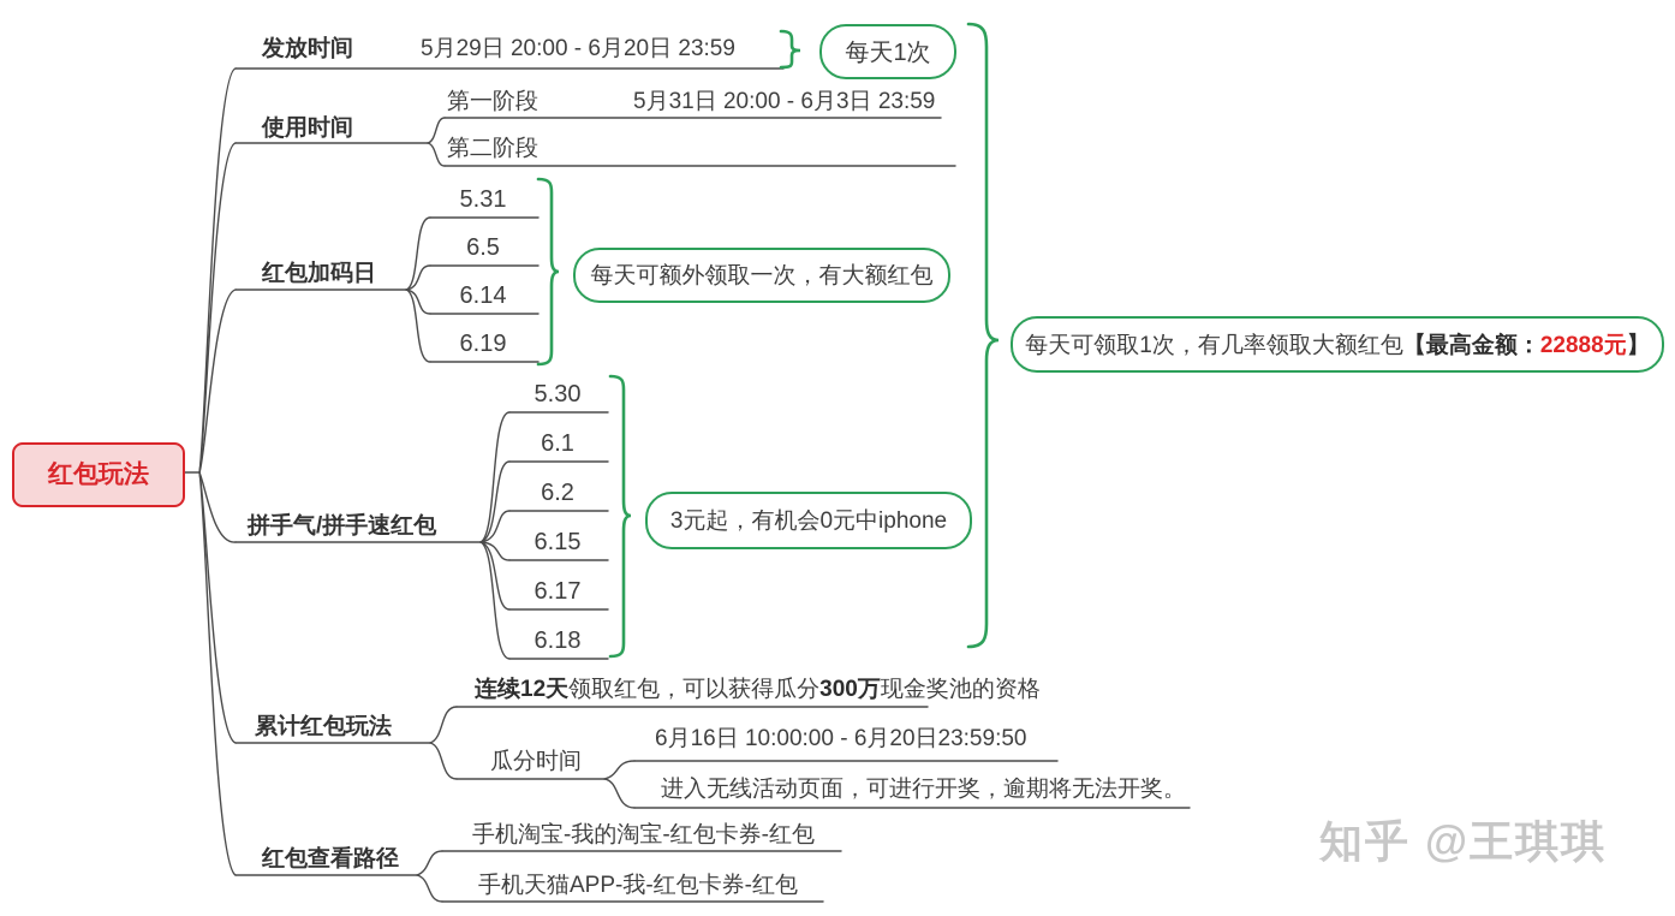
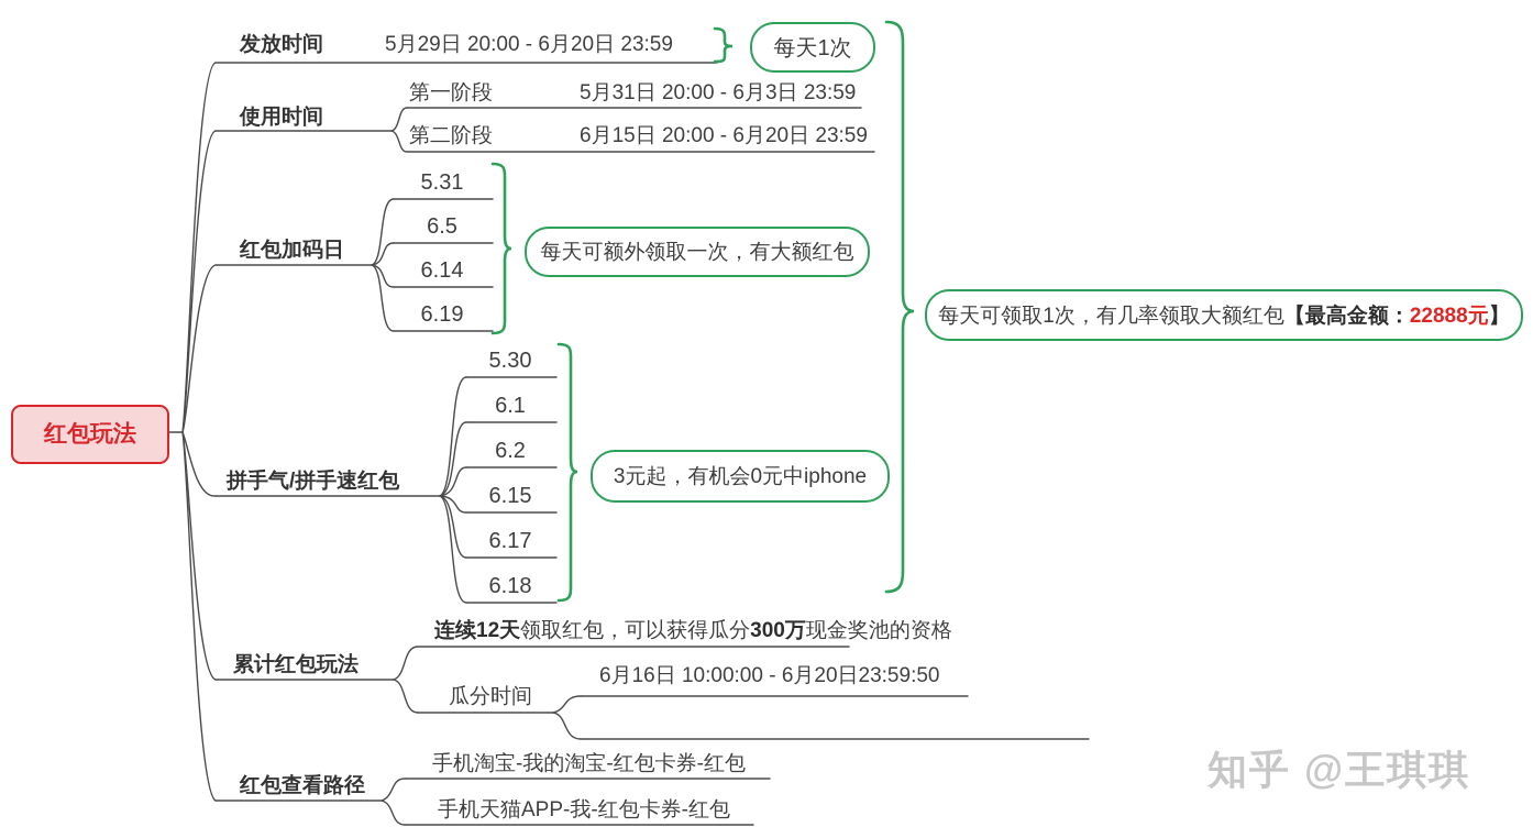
  红包玩法
  发放时间
  5月29日 20:00 - 6月20日 23:59
  每天1次
  使用时间
  第一阶段
  5月31日 20:00 - 6月3日 23:59
  第二阶段
+ 6月15日 20:00 - 6月20日 23:59
  红包加码日
  5.31
  6.5
  6.14
  6.19
  每天可额外领取一次，有大额红包
  拼手气/拼手速红包
  5.30
  6.1
  6.2
  6.15
  6.17
  6.18
  3元起，有机会0元中iphone
  每天可领取1次，有几率领取大额红包
  【最高金额：
  22888元
  】
  累计红包玩法
  连续12天领取红包，可以获得瓜分300万现金奖池的资格
  瓜分时间
  6月16日 10:00:00 - 6月20日23:59:50
- 进入无线活动页面，可进行开奖，逾期将无法开奖。
  红包查看路径
  手机淘宝-我的淘宝-红包卡券-红包
  手机天猫APP-我-红包卡券-红包
  知乎 @王琪琪
